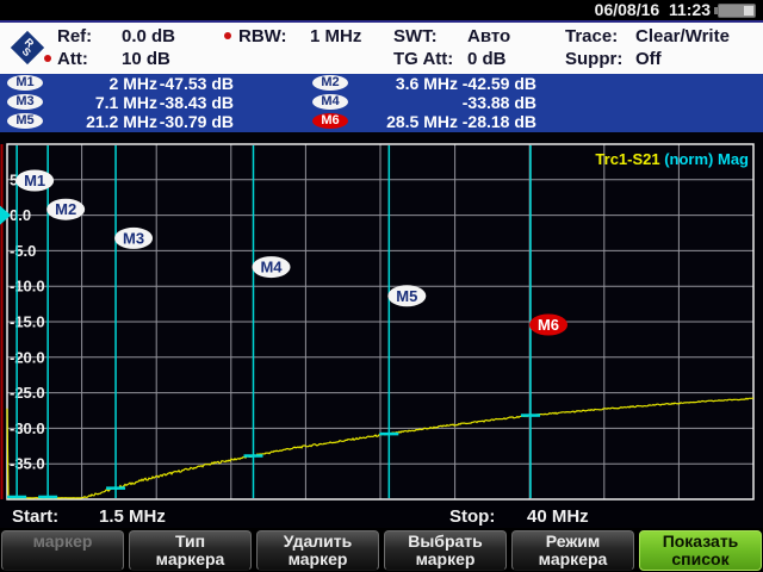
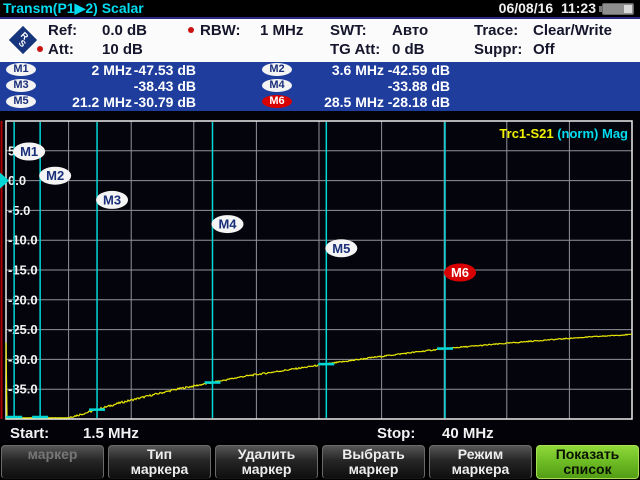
+ Transm(P1▶2) Scalar
  06/08/16 11:23
  Ref:
  0.0 dB
  Att:
  10 dB
  RBW:
  1 MHz
  SWT:
  Авто
  TG Att:
  0 dB
  Trace:
  Clear/Write
  Suppr:
  Off
  M1
  2 MHz
  -47.53 dB
  M2
  3.6 MHz
  -42.59 dB
  M3
- 7.1 MHz
  -38.43 dB
  M4
  -33.88 dB
  M5
  21.2 MHz
  -30.79 dB
  M6
  28.5 MHz
  -28.18 dB
  0.0
  -5.0
  -10.0
  -15.0
  -20.0
  -25.0
  -30.0
  -35.0
  M1
  M2
  M3
  M4
  M5
  M6
  Trc1-S21 (norm) Mag
  Start:
  1.5 MHz
  Stop:
  40 MHz
  маркер
  Тип
  маркера
  Удалить
  маркер
  Выбрать
  маркер
  Режим
  маркера
  Показать
  список
